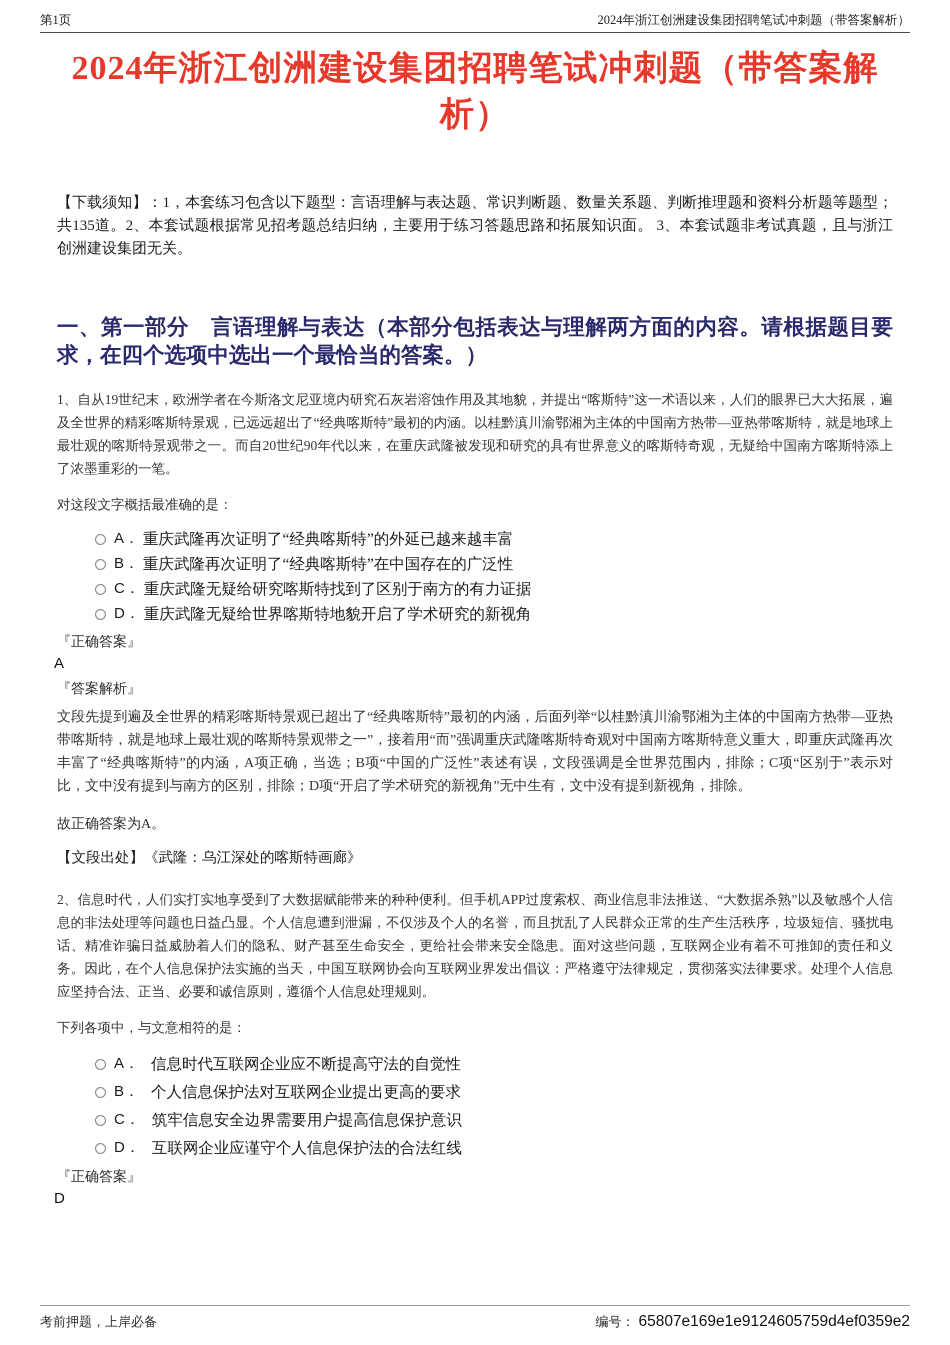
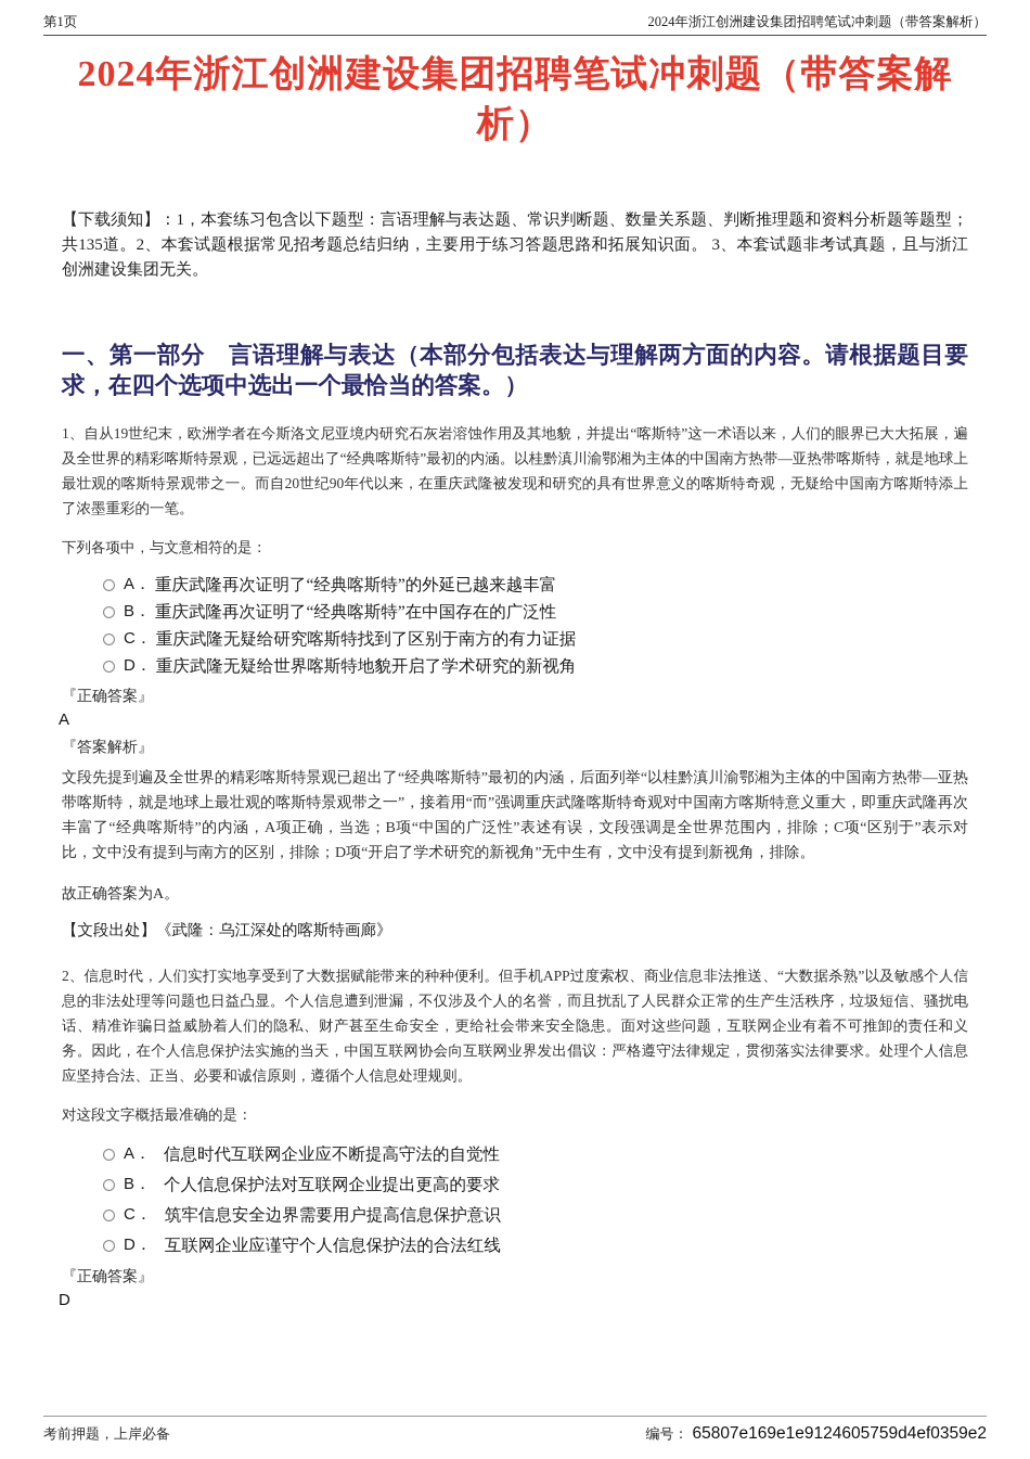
  第1页
  2024年浙江创洲建设集团招聘笔试冲刺题（带答案解析）
  2024年浙江创洲建设集团招聘笔试冲刺题（带答案解析）
  【下载须知】：1，本套练习包含以下题型：言语理解与表达题、常识判断题、数量关系题、判断推理题和资料分析题等题型；共135道。2、本套试题根据常见招考题总结归纳，主要用于练习答题思路和拓展知识面。 3、本套试题非考试真题，且与浙江创洲建设集团无关。
  一、第一部分 言语理解与表达（本部分包括表达与理解两方面的内容。请根据题目要求，在四个选项中选出一个最恰当的答案。）
  1、自从19世纪末，欧洲学者在今斯洛文尼亚境内研究石灰岩溶蚀作用及其地貌，并提出“喀斯特”这一术语以来，人们的眼界已大大拓展，遍及全世界的精彩喀斯特景观，已远远超出了“经典喀斯特”最初的内涵。以桂黔滇川渝鄂湘为主体的中国南方热带—亚热带喀斯特，就是地球上最壮观的喀斯特景观带之一。而自20世纪90年代以来，在重庆武隆被发现和研究的具有世界意义的喀斯特奇观，无疑给中国南方喀斯特添上了浓墨重彩的一笔。
- 对这段文字概括最准确的是：
+ 下列各项中，与文意相符的是：
  A．
  重庆武隆再次证明了“经典喀斯特”的外延已越来越丰富
  B．
  重庆武隆再次证明了“经典喀斯特”在中国存在的广泛性
  C．
  重庆武隆无疑给研究喀斯特找到了区别于南方的有力证据
  D．
  重庆武隆无疑给世界喀斯特地貌开启了学术研究的新视角
  『正确答案』
  A
  『答案解析』
  文段先提到遍及全世界的精彩喀斯特景观已超出了“经典喀斯特”最初的内涵，后面列举“以桂黔滇川渝鄂湘为主体的中国南方热带—亚热带喀斯特，就是地球上最壮观的喀斯特景观带之一”，接着用“而”强调重庆武隆喀斯特奇观对中国南方喀斯特意义重大，即重庆武隆再次丰富了“经典喀斯特”的内涵，A项正确，当选；B项“中国的广泛性”表述有误，文段强调是全世界范围内，排除；C项“区别于”表示对比，文中没有提到与南方的区别，排除；D项“开启了学术研究的新视角”无中生有，文中没有提到新视角，排除。
  故正确答案为A。
  【文段出处】《武隆：乌江深处的喀斯特画廊》
  2、信息时代，人们实打实地享受到了大数据赋能带来的种种便利。但手机APP过度索权、商业信息非法推送、“大数据杀熟”以及敏感个人信息的非法处理等问题也日益凸显。个人信息遭到泄漏，不仅涉及个人的名誉，而且扰乱了人民群众正常的生产生活秩序，垃圾短信、骚扰电话、精准诈骗日益威胁着人们的隐私、财产甚至生命安全，更给社会带来安全隐患。面对这些问题，互联网企业有着不可推卸的责任和义务。因此，在个人信息保护法实施的当天，中国互联网协会向互联网业界发出倡议：严格遵守法律规定，贯彻落实法律要求。处理个人信息应坚持合法、正当、必要和诚信原则，遵循个人信息处理规则。
- 下列各项中，与文意相符的是：
+ 对这段文字概括最准确的是：
  A．
  信息时代互联网企业应不断提高守法的自觉性
  B．
  个人信息保护法对互联网企业提出更高的要求
  C．
  筑牢信息安全边界需要用户提高信息保护意识
  D．
  互联网企业应谨守个人信息保护法的合法红线
  『正确答案』
  D
  考前押题，上岸必备
  编号：
  65807e169e1e9124605759d4ef0359e2
